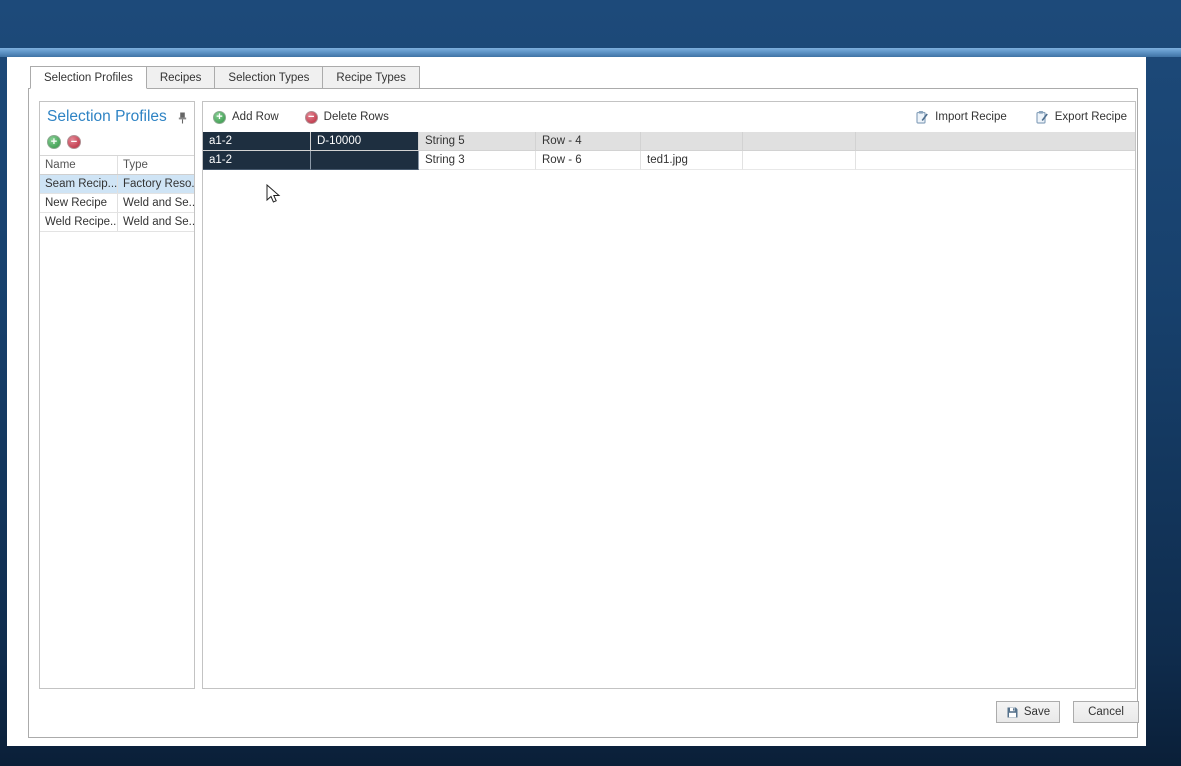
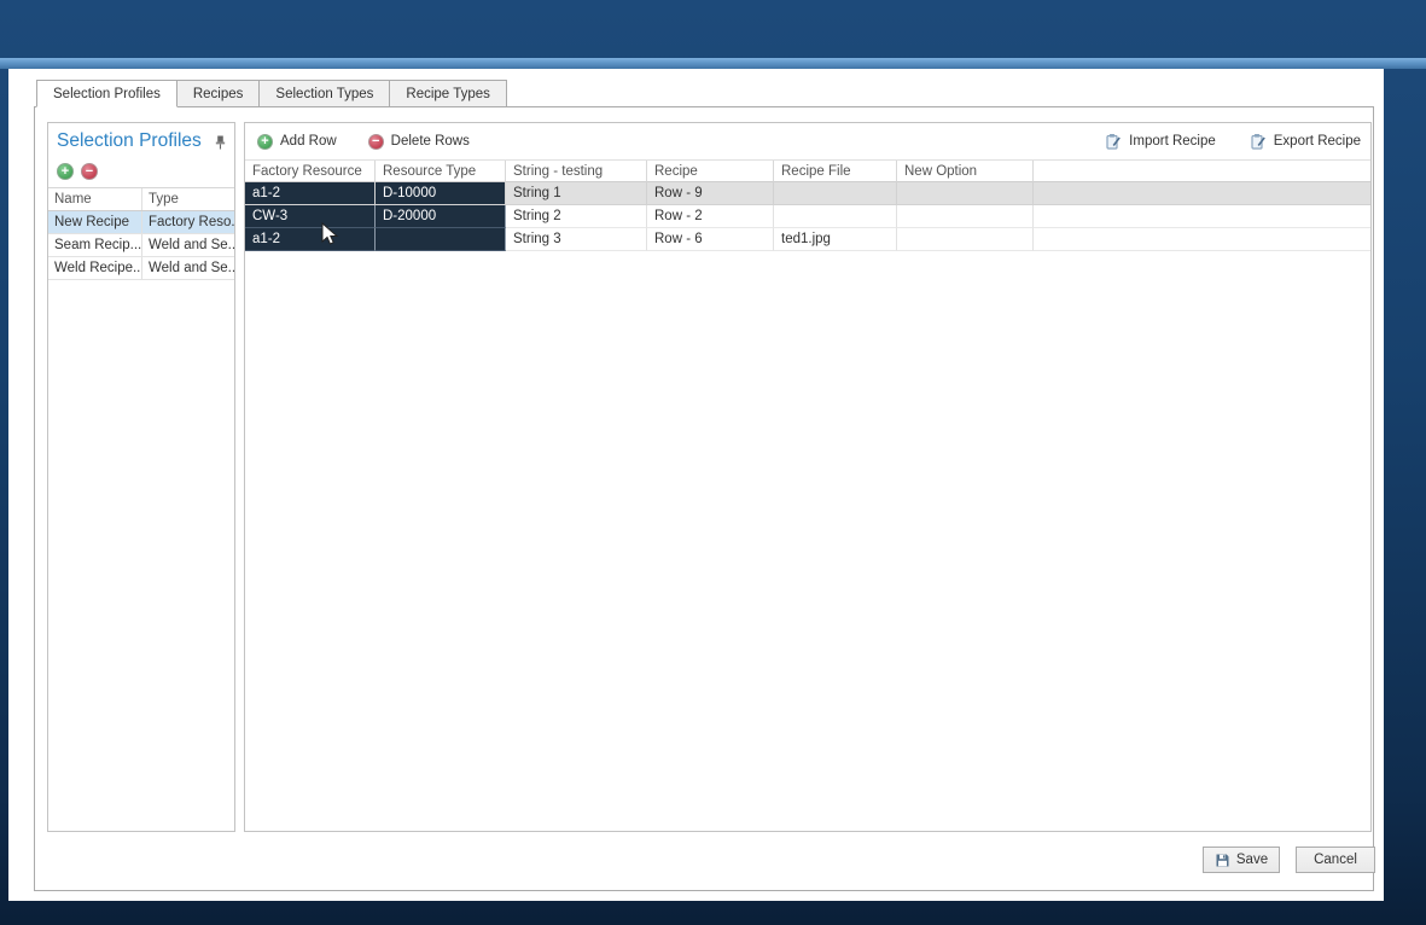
  Selection Profiles
  Recipes
  Selection Types
  Recipe Types
  Selection Profiles
  +
  −
  Name
  Type
- Seam Recip...
+ New Recipe
  Factory Reso.
- New Recipe
+ Seam Recip...
  Weld and Se..
  Weld Recipe...
  Weld and Se..
  +
  Add Row
  −
  Delete Rows
  Import Recipe
  Export Recipe
+ Factory Resource
+ Resource Type
+ String - testing
+ Recipe
+ Recipe File
+ New Option
  a1-2
  D-10000
- String 5
+ String 1
- Row - 4
+ Row - 9
+ CW-3
+ D-20000
+ String 2
+ Row - 2
  a1-2
  String 3
  Row - 6
  ted1.jpg
  Save
  Cancel
